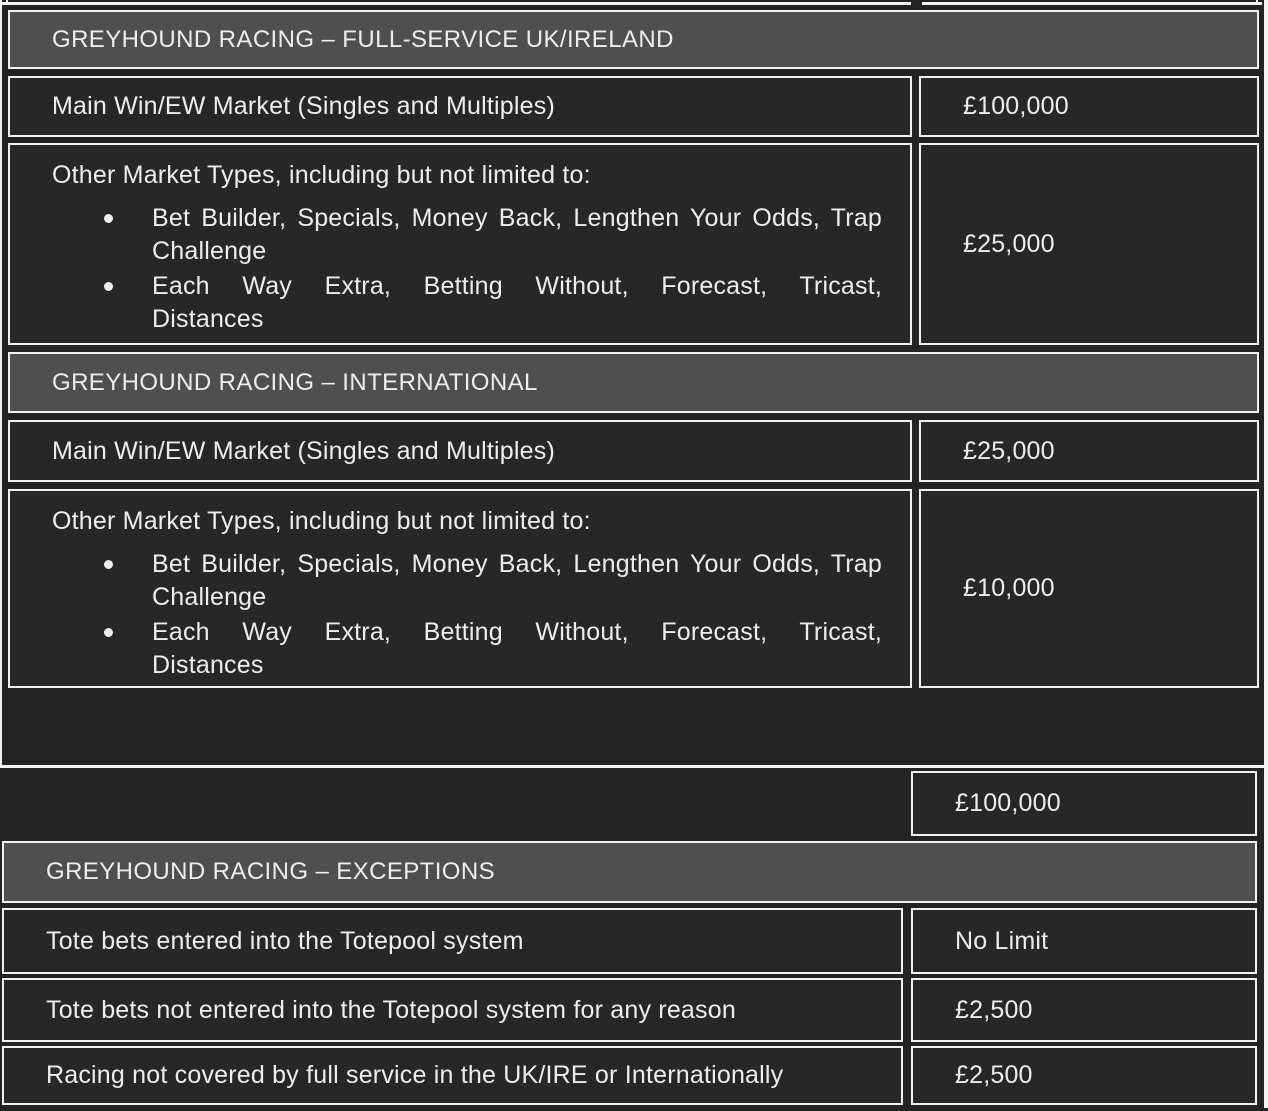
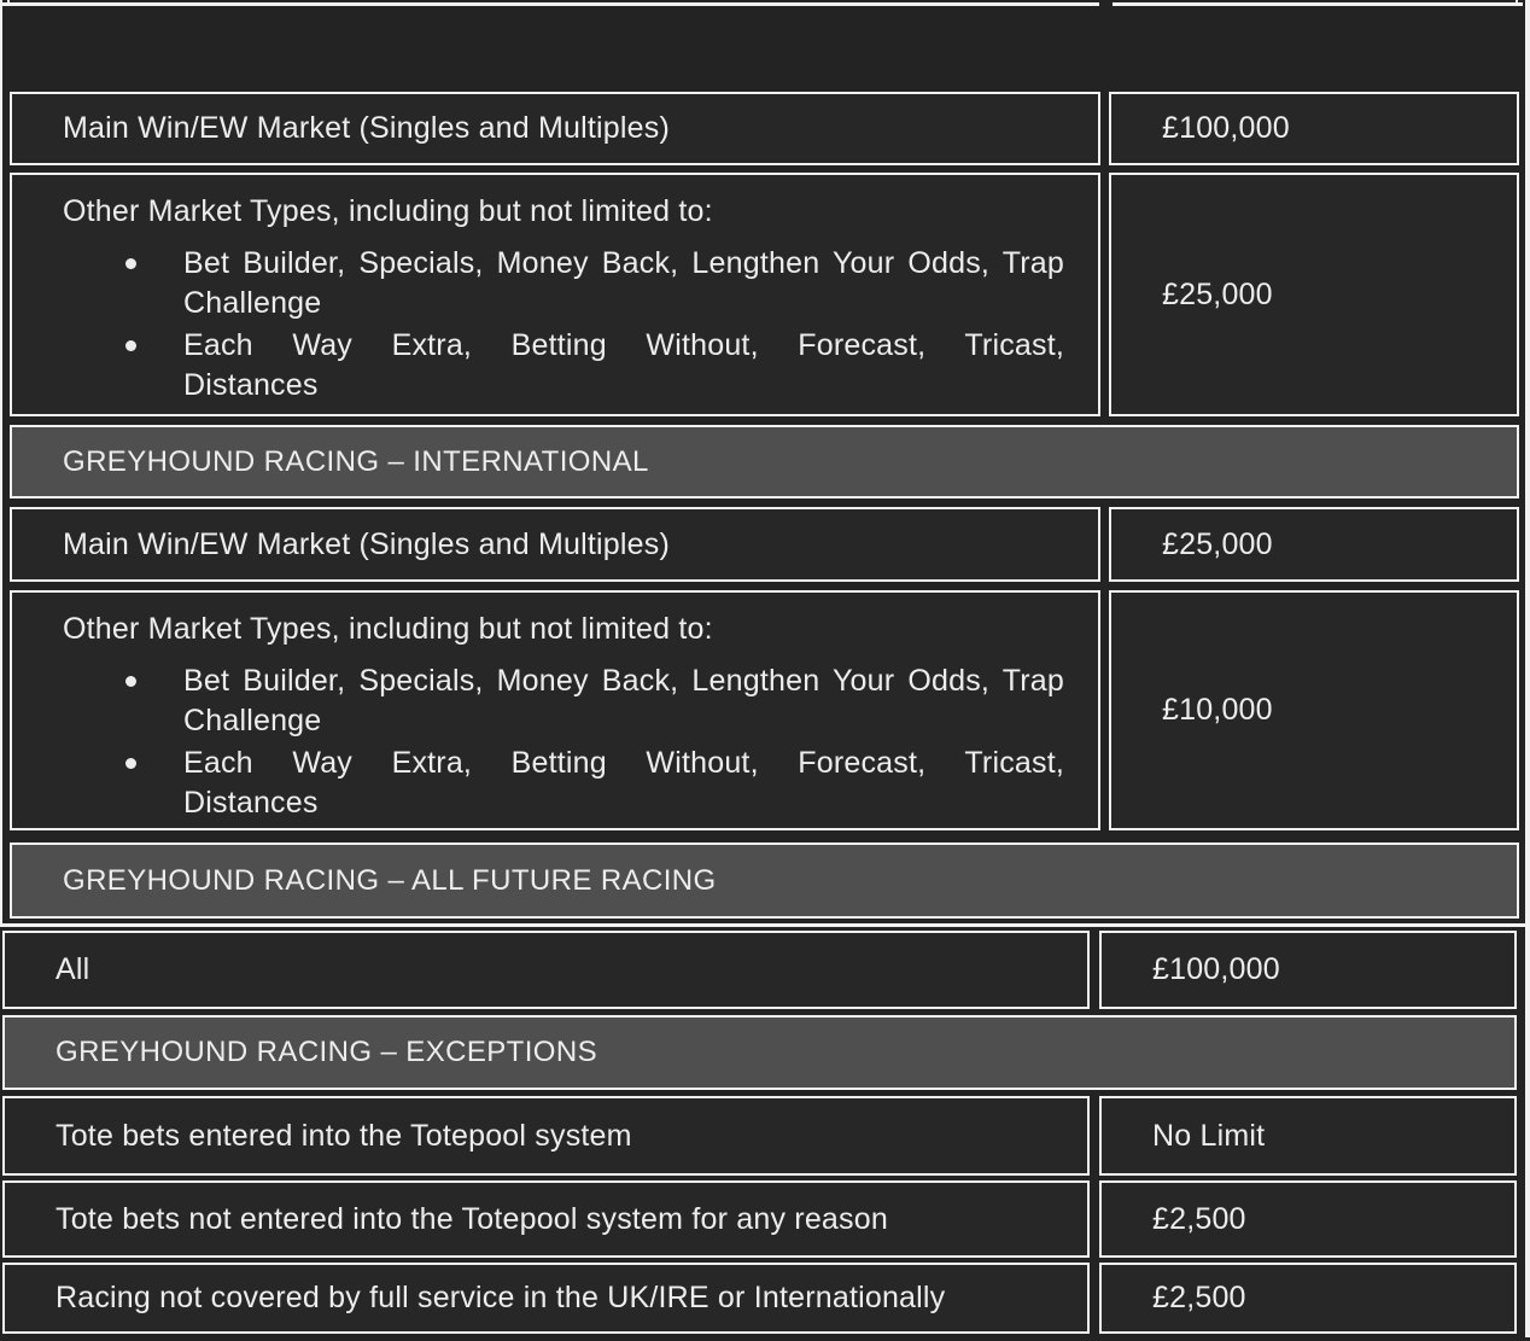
- GREYHOUND RACING – FULL-SERVICE UK/IRELAND
  Main Win/EW Market (Singles and Multiples)
  £100,000
  Other Market Types, including but not limited to:
  Bet Builder, Specials, Money Back, Lengthen Your Odds, Trap Challenge
  Each Way Extra, Betting Without, Forecast, Tricast, Distances
  £25,000
  GREYHOUND RACING – INTERNATIONAL
  Main Win/EW Market (Singles and Multiples)
  £25,000
  Other Market Types, including but not limited to:
  Bet Builder, Specials, Money Back, Lengthen Your Odds, Trap Challenge
  Each Way Extra, Betting Without, Forecast, Tricast, Distances
  £10,000
+ GREYHOUND RACING – ALL FUTURE RACING
+ All
  £100,000
  GREYHOUND RACING – EXCEPTIONS
  Tote bets entered into the Totepool system
  No Limit
  Tote bets not entered into the Totepool system for any reason
  £2,500
  Racing not covered by full service in the UK/IRE or Internationally
  £2,500
